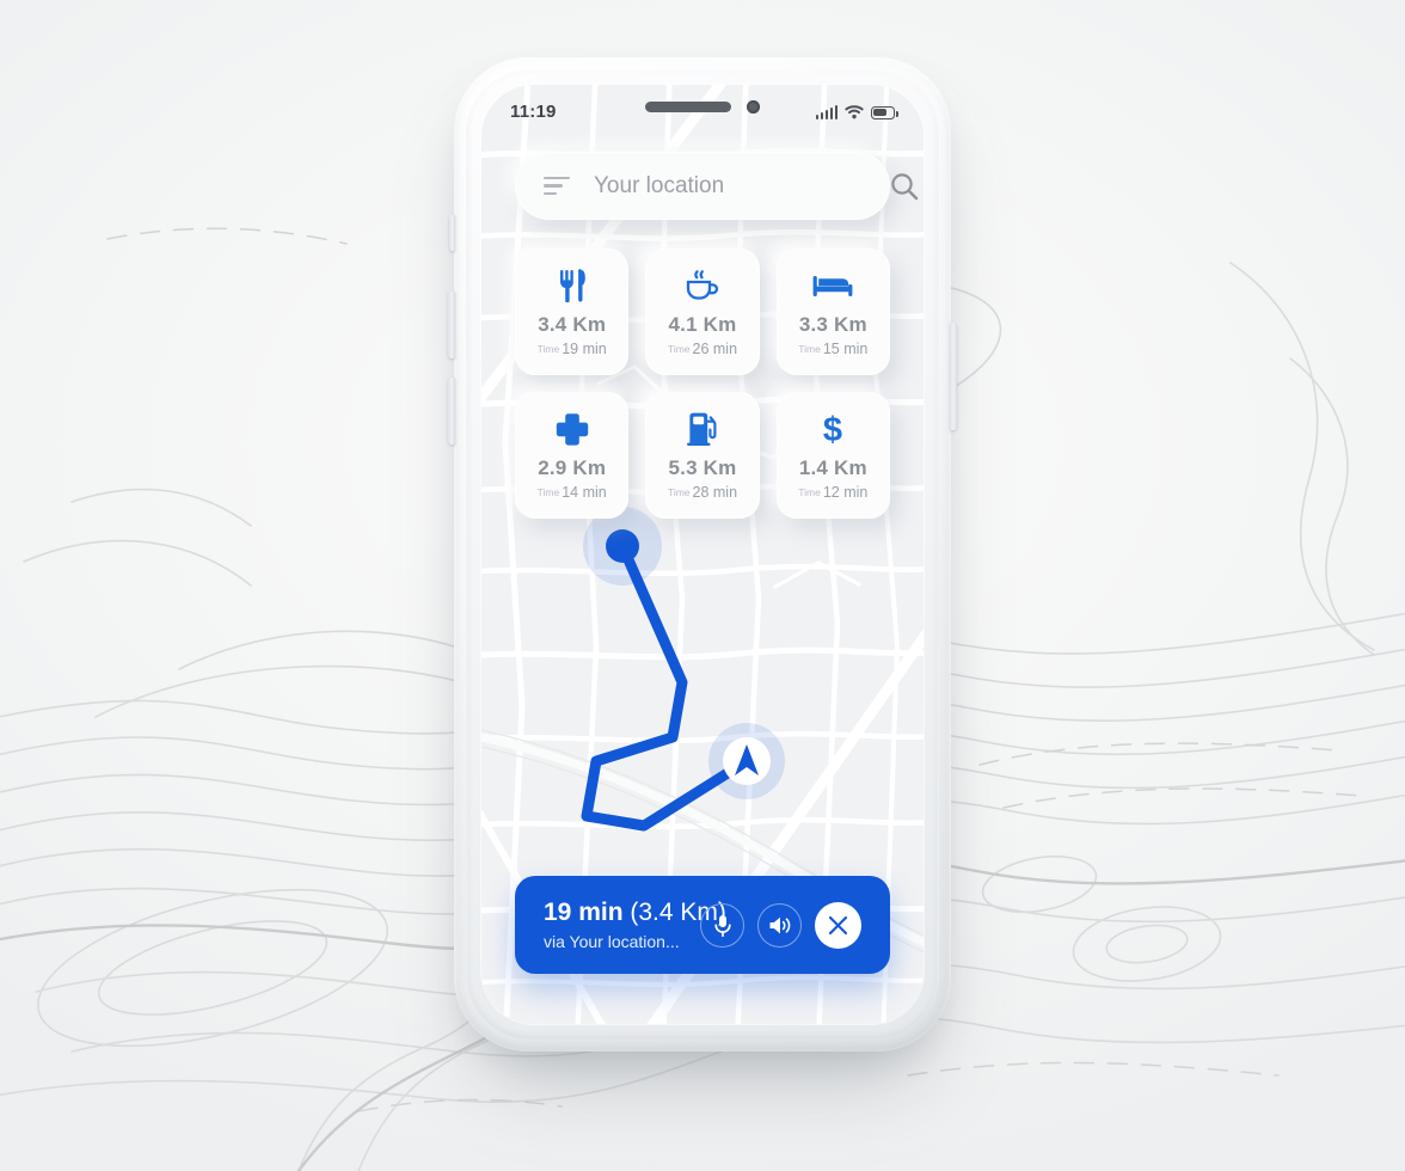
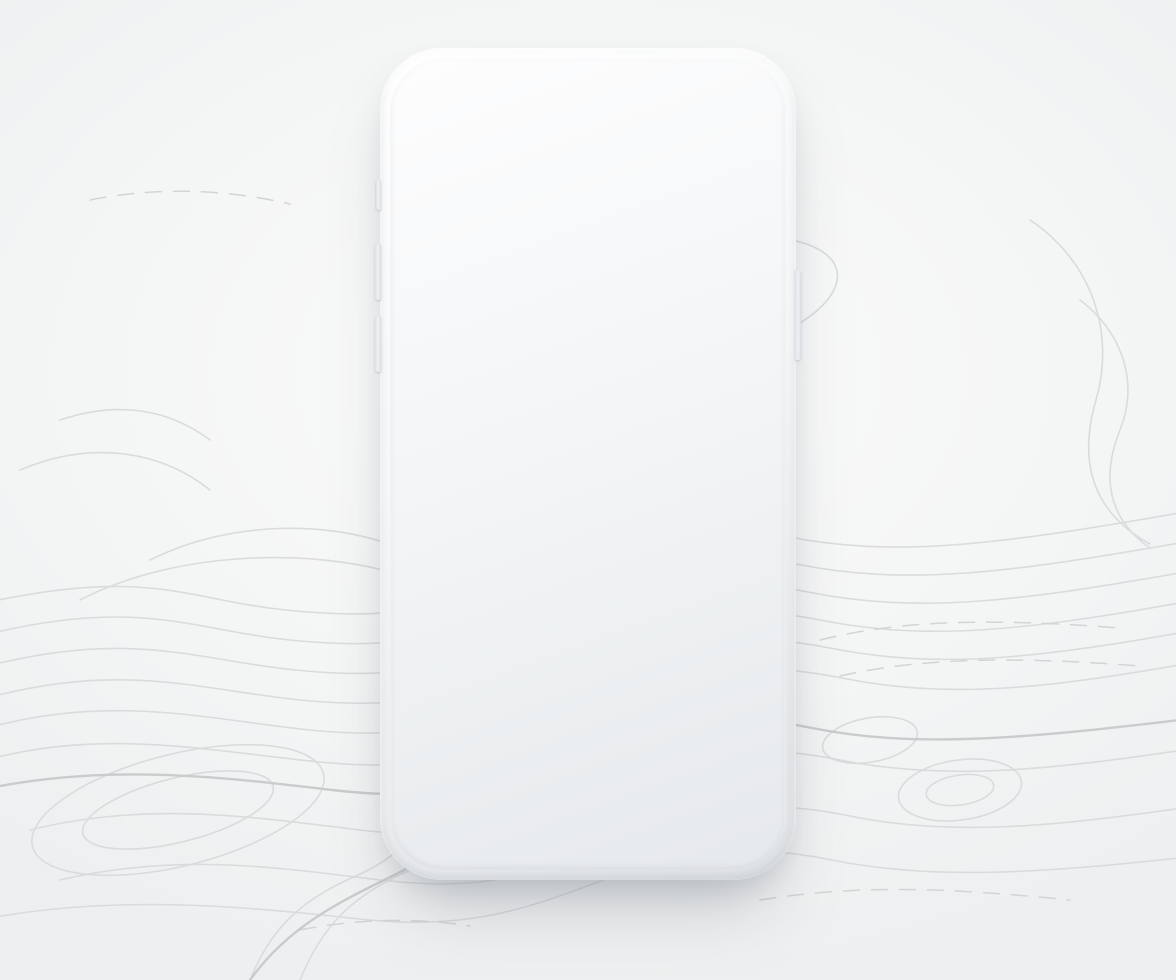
- 11:19
- Your location
- 3.4 Km
- Time 19 min
- 4.1 Km
- Time 26 min
- 3.3 Km
- Time 15 min
- 2.9 Km
- Time 14 min
- 5.3 Km
- Time 28 min
- $
- 1.4 Km
- Time 12 min
- 19 min (3.4 Km)
- via Your location...
